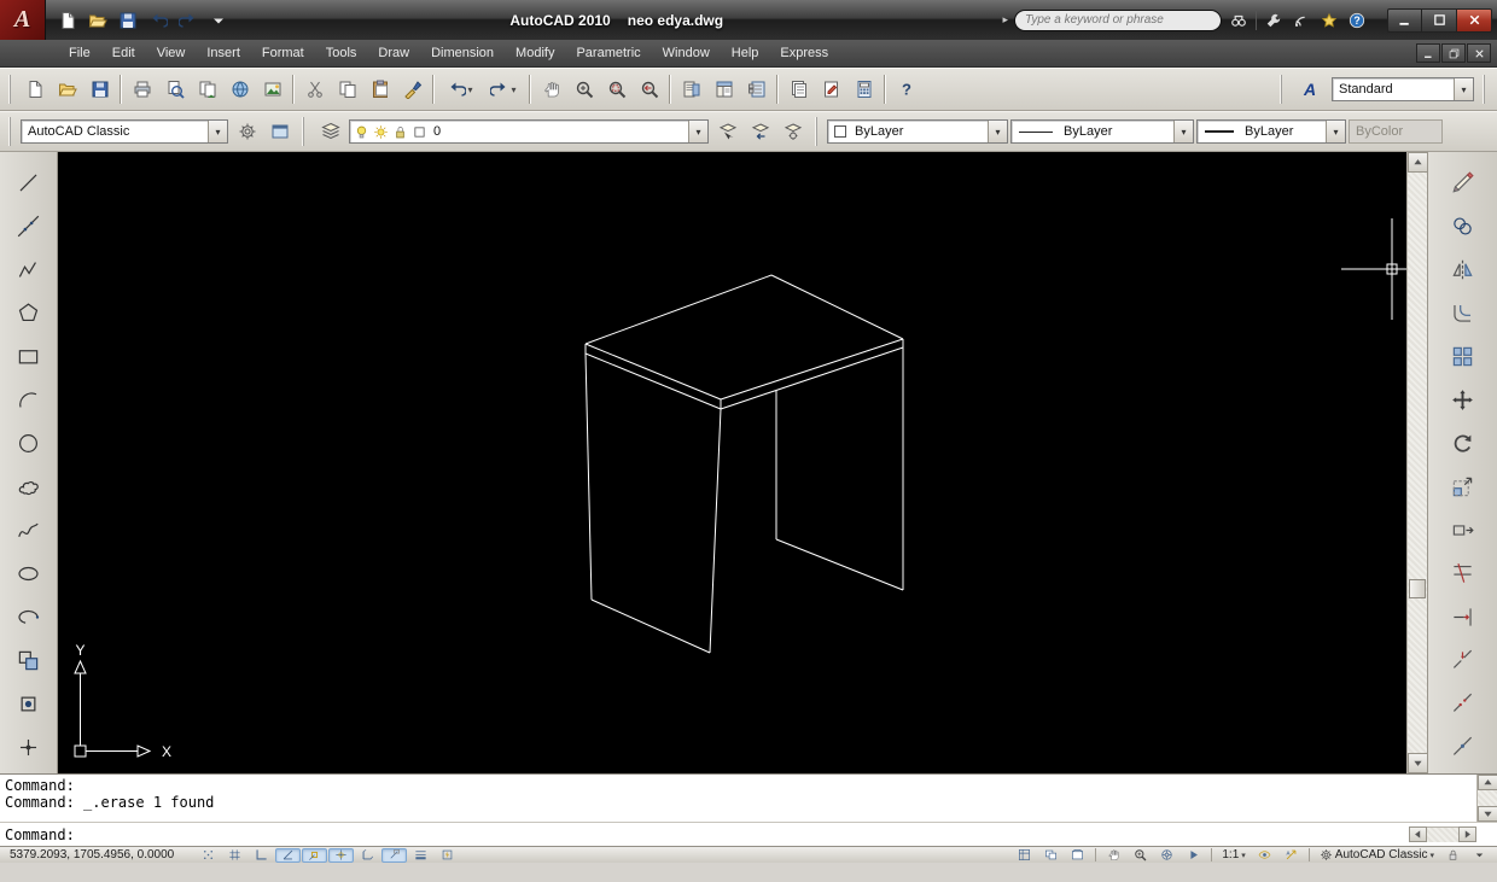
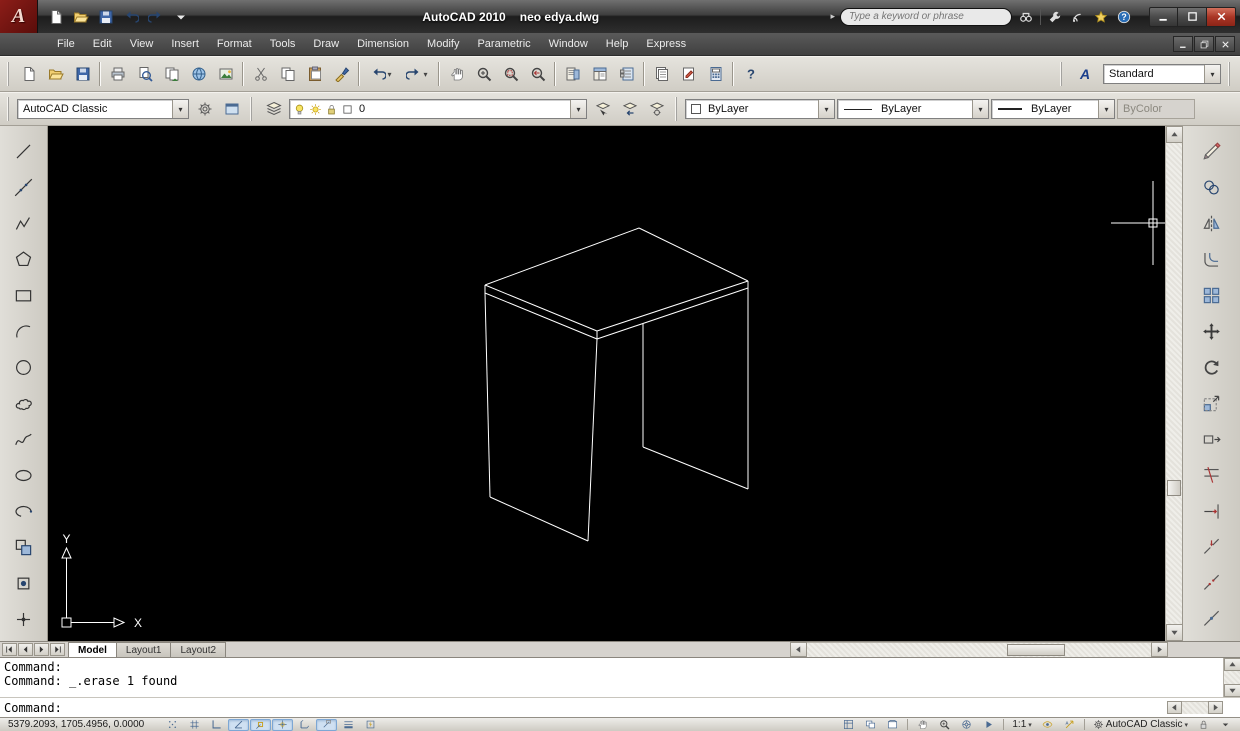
  A
  AutoCAD 2010 neo edya.dwg
  ▸
  Type a keyword or phrase
  ?
  File
  Edit
  View
  Insert
  Format
  Tools
  Draw
  Dimension
  Modify
  Parametric
  Window
  Help
  Express
  ▾
  ▾
  ?
  A
  Standard
  ▾
  AutoCAD Classic
  ▾
  0
  ▾
  ByLayer
  ▾
  ByLayer
  ▾
  ByLayer
  ▾
  ByColor
  Y
  X
+ Model
+ Layout1
+ Layout2
  Command:
  Command: _.erase 1 found
  Command:
  5379.2093, 1705.4956, 0.0000
  1:1
  AutoCAD Classic
